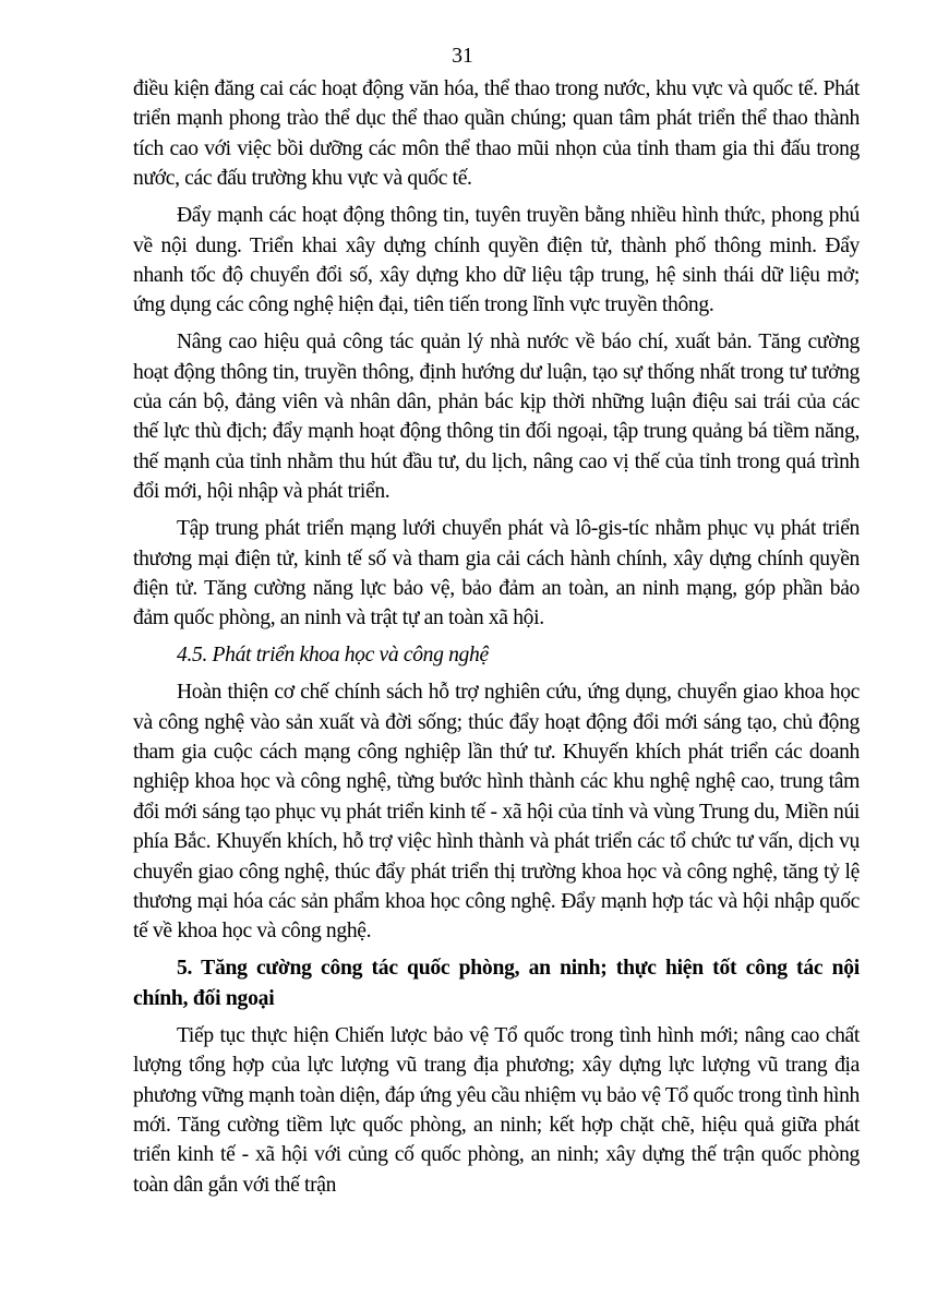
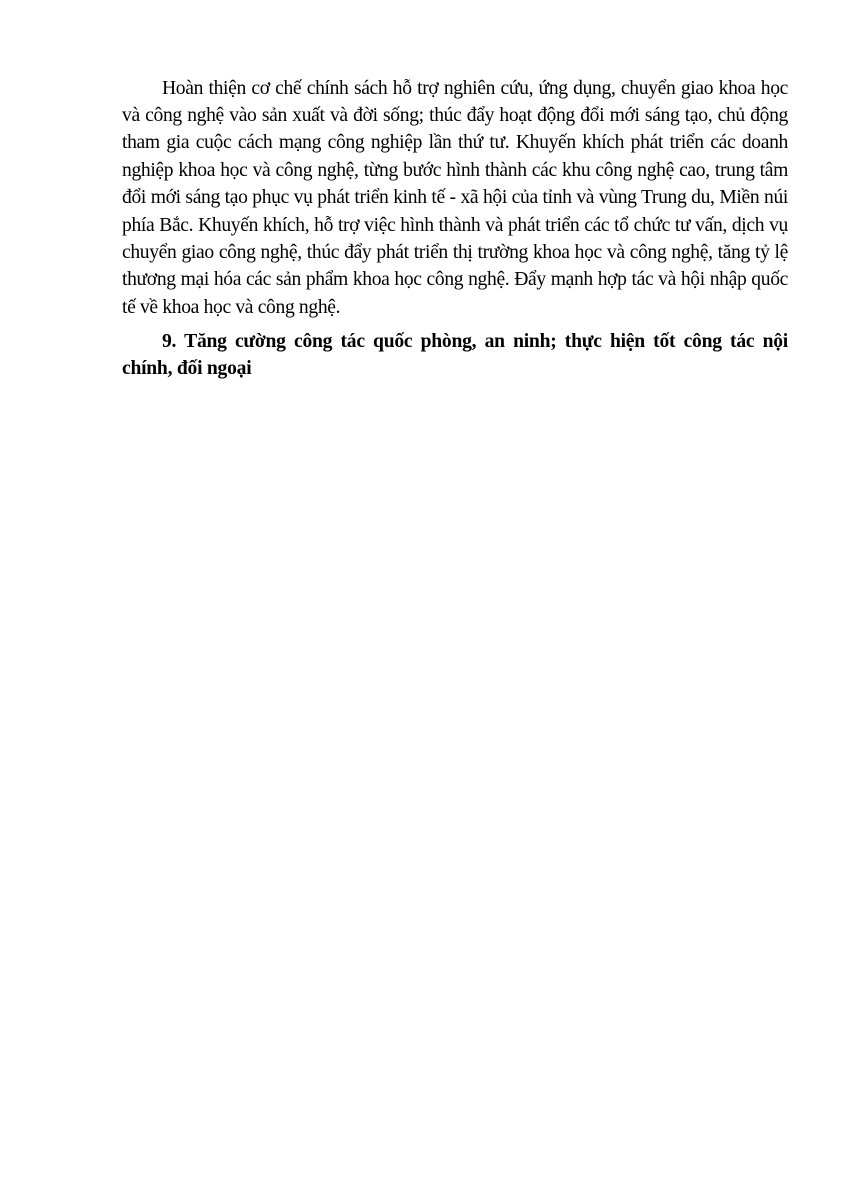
- 31
- điều kiện đăng cai các hoạt động văn hóa, thể thao trong nước, khu vực và quốc tế. Phát triển mạnh phong trào thể dục thể thao quần chúng; quan tâm phát triển thể thao thành tích cao với việc bồi dưỡng các môn thể thao mũi nhọn của tỉnh tham gia thi đấu trong nước, các đấu trường khu vực và quốc tế.
- Đẩy mạnh các hoạt động thông tin, tuyên truyền bằng nhiều hình thức, phong phú về nội dung. Triển khai xây dựng chính quyền điện tử, thành phố thông minh. Đẩy nhanh tốc độ chuyển đổi số, xây dựng kho dữ liệu tập trung, hệ sinh thái dữ liệu mở; ứng dụng các công nghệ hiện đại, tiên tiến trong lĩnh vực truyền thông.
- Nâng cao hiệu quả công tác quản lý nhà nước về báo chí, xuất bản. Tăng cường hoạt động thông tin, truyền thông, định hướng dư luận, tạo sự thống nhất trong tư tưởng của cán bộ, đảng viên và nhân dân, phản bác kịp thời những luận điệu sai trái của các thế lực thù địch; đẩy mạnh hoạt động thông tin đối ngoại, tập trung quảng bá tiềm năng, thế mạnh của tỉnh nhằm thu hút đầu tư, du lịch, nâng cao vị thế của tỉnh trong quá trình đổi mới, hội nhập và phát triển.
- Tập trung phát triển mạng lưới chuyển phát và lô-gis-tíc nhằm phục vụ phát triển thương mại điện tử, kinh tế số và tham gia cải cách hành chính, xây dựng chính quyền điện tử. Tăng cường năng lực bảo vệ, bảo đảm an toàn, an ninh mạng, góp phần bảo đảm quốc phòng, an ninh và trật tự an toàn xã hội.
- 4.5. Phát triển khoa học và công nghệ
- Hoàn thiện cơ chế chính sách hỗ trợ nghiên cứu, ứng dụng, chuyển giao khoa học và công nghệ vào sản xuất và đời sống; thúc đẩy hoạt động đổi mới sáng tạo, chủ động tham gia cuộc cách mạng công nghiệp lần thứ tư. Khuyến khích phát triển các doanh nghiệp khoa học và công nghệ, từng bước hình thành các khu nghệ nghệ cao, trung tâm đổi mới sáng tạo phục vụ phát triển kinh tế - xã hội của tỉnh và vùng Trung du, Miền núi phía Bắc. Khuyến khích, hỗ trợ việc hình thành và phát triển các tổ chức tư vấn, dịch vụ chuyển giao công nghệ, thúc đẩy phát triển thị trường khoa học và công nghệ, tăng tỷ lệ thương mại hóa các sản phẩm khoa học công nghệ. Đẩy mạnh hợp tác và hội nhập quốc tế về khoa học và công nghệ.
+ Hoàn thiện cơ chế chính sách hỗ trợ nghiên cứu, ứng dụng, chuyển giao khoa học và công nghệ vào sản xuất và đời sống; thúc đẩy hoạt động đổi mới sáng tạo, chủ động tham gia cuộc cách mạng công nghiệp lần thứ tư. Khuyến khích phát triển các doanh nghiệp khoa học và công nghệ, từng bước hình thành các khu công nghệ cao, trung tâm đổi mới sáng tạo phục vụ phát triển kinh tế - xã hội của tỉnh và vùng Trung du, Miền núi phía Bắc. Khuyến khích, hỗ trợ việc hình thành và phát triển các tổ chức tư vấn, dịch vụ chuyển giao công nghệ, thúc đẩy phát triển thị trường khoa học và công nghệ, tăng tỷ lệ thương mại hóa các sản phẩm khoa học công nghệ. Đẩy mạnh hợp tác và hội nhập quốc tế về khoa học và công nghệ.
- 5. Tăng cường công tác quốc phòng, an ninh; thực hiện tốt công tác nội chính, đối ngoại
+ 9. Tăng cường công tác quốc phòng, an ninh; thực hiện tốt công tác nội chính, đối ngoại
- Tiếp tục thực hiện Chiến lược bảo vệ Tổ quốc trong tình hình mới; nâng cao chất lượng tổng hợp của lực lượng vũ trang địa phương; xây dựng lực lượng vũ trang địa phương vững mạnh toàn diện, đáp ứng yêu cầu nhiệm vụ bảo vệ Tổ quốc trong tình hình mới. Tăng cường tiềm lực quốc phòng, an ninh; kết hợp chặt chẽ, hiệu quả giữa phát triển kinh tế - xã hội với củng cố quốc phòng, an ninh; xây dựng thế trận quốc phòng toàn dân gắn với thế trận
